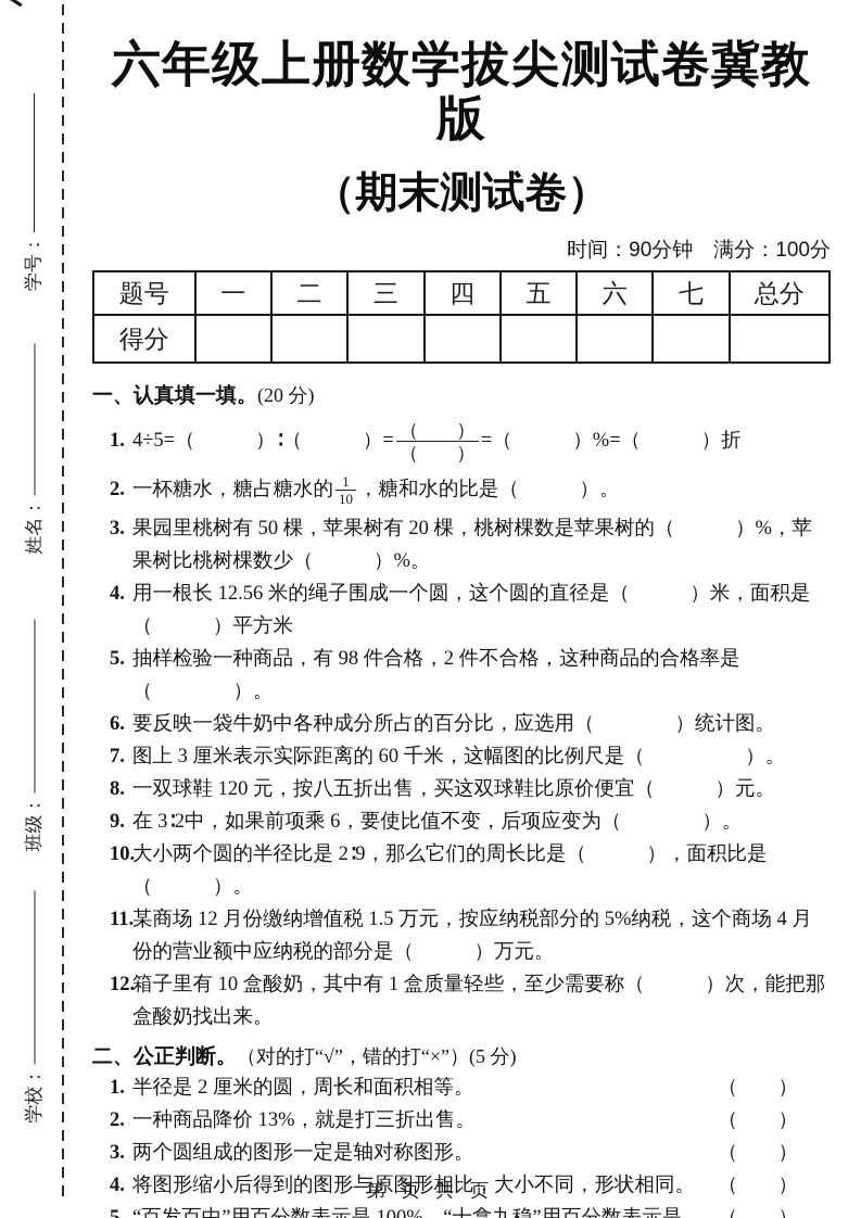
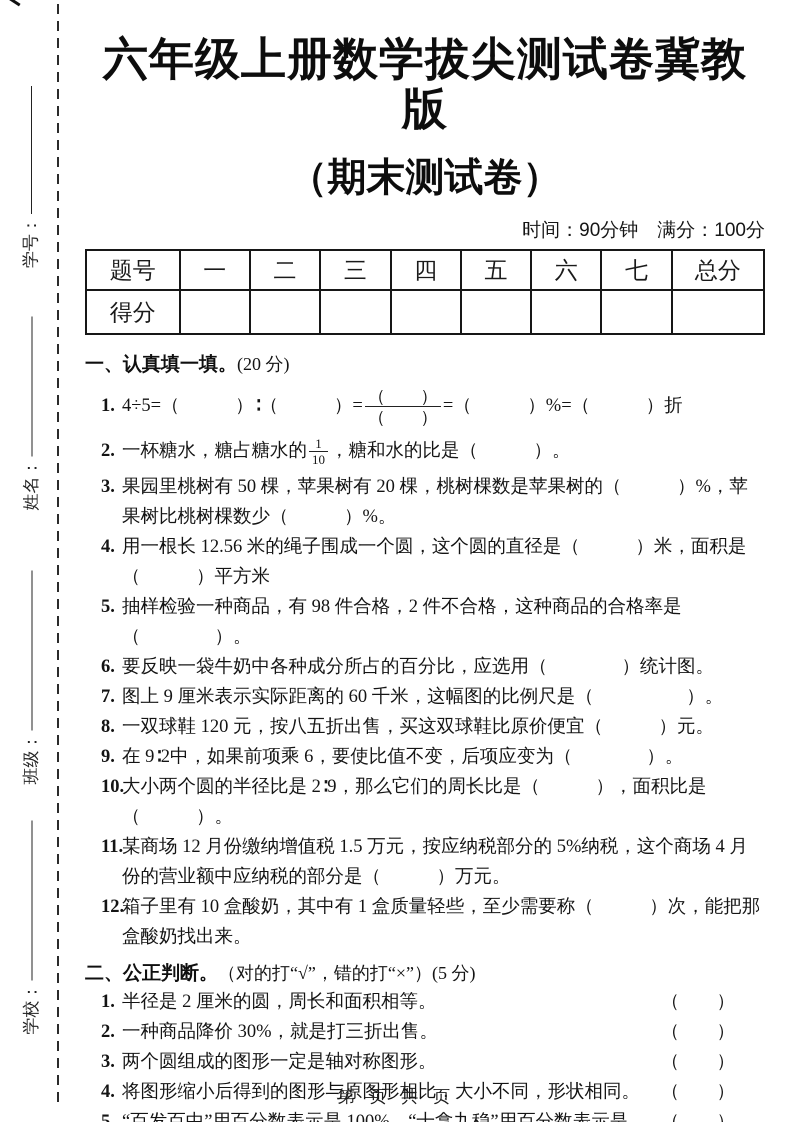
  六年级上册数学拔尖测试卷冀教版
  （期末测试卷）
  时间：90分钟 满分：100分
  题号	一	二	三	四	五	六	七	总分
  得分
  一、认真填一填。(20 分)
  1.
  4÷5=（ ）∶（ ）=
  （ ）
  （ ）
  =（ ）%=（ ）折
  2.
  一杯糖水，糖占糖水的
  1
  10
  ，糖和水的比是（ ）。
  3.
  果园里桃树有 50 棵，苹果树有 20 棵，桃树棵数是苹果树的（ ）%，苹果树比桃树棵数少（ ）%。
  4.
  用一根长 12.56 米的绳子围成一个圆，这个圆的直径是（ ）米，面积是（ ）平方米
  5.
  抽样检验一种商品，有 98 件合格，2 件不合格，这种商品的合格率是（ ）。
  6.
  要反映一袋牛奶中各种成分所占的百分比，应选用（ ）统计图。
  7.
- 图上 3 厘米表示实际距离的 60 千米，这幅图的比例尺是（ ）。
+ 图上 9 厘米表示实际距离的 60 千米，这幅图的比例尺是（ ）。
  8.
  一双球鞋 120 元，按八五折出售，买这双球鞋比原价便宜（ ）元。
  9.
- 在 3∶2中，如果前项乘 6，要使比值不变，后项应变为（ ）。
+ 在 9∶2中，如果前项乘 6，要使比值不变，后项应变为（ ）。
  10.
  大小两个圆的半径比是 2∶9，那么它们的周长比是（ ），面积比是（ ）。
  11.
  某商场 12 月份缴纳增值税 1.5 万元，按应纳税部分的 5%纳税，这个商场 4 月份的营业额中应纳税的部分是（ ）万元。
  12.
  箱子里有 10 盒酸奶，其中有 1 盒质量轻些，至少需要称（ ）次，能把那盒酸奶找出来。
  二、公正判断。（对的打“√”，错的打“×”）(5 分)
  1.
  半径是 2 厘米的圆，周长和面积相等。
  （ ）
  2.
- 一种商品降价 13%，就是打三折出售。
+ 一种商品降价 30%，就是打三折出售。
  （ ）
  3.
  两个圆组成的图形一定是轴对称图形。
  （ ）
  4.
  将图形缩小后得到的图形与原图形相比，大小不同，形状相同。
  （ ）
  第 页 共 页
